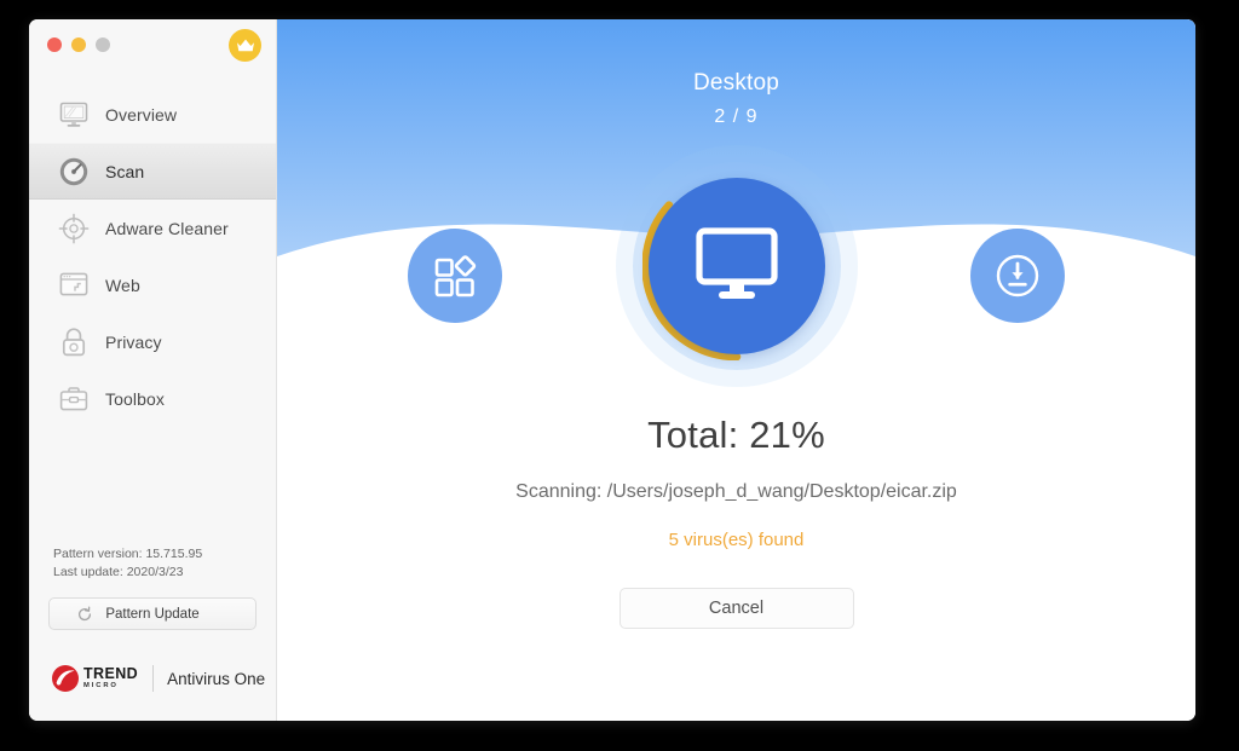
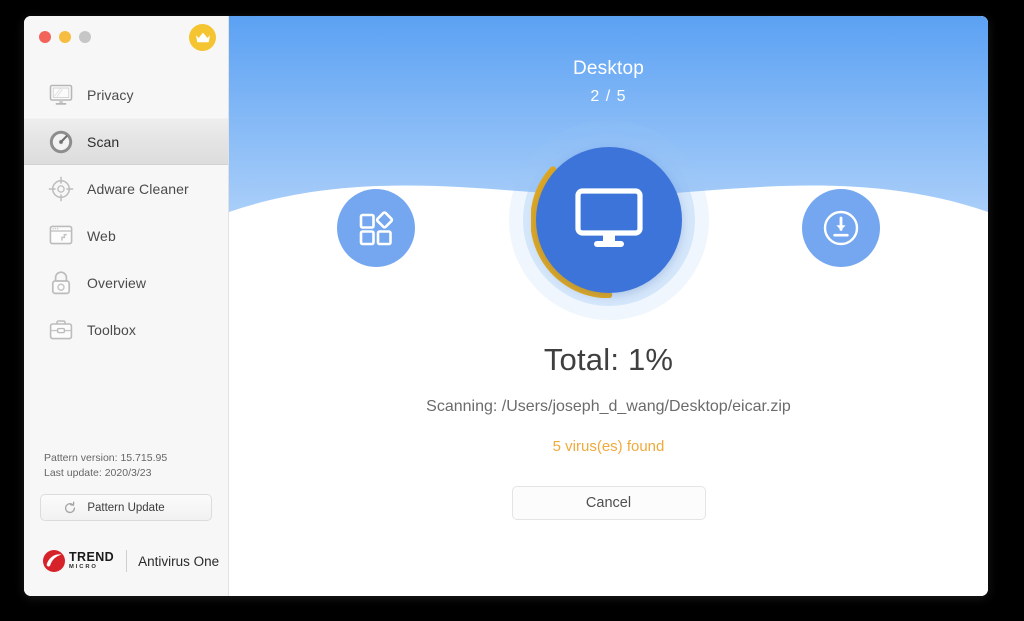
- Overview
+ Privacy
  Scan
  Adware Cleaner
  Web
- Privacy
+ Overview
  Toolbox
  Pattern version: 15.715.95
  Last update: 2020/3/23
  Pattern Update
  TREND
  Antivirus One
  Desktop
- 2 / 9
+ 2 / 5
- Total: 21%
+ Total: 1%
  Scanning: /Users/joseph_d_wang/Desktop/eicar.zip
  5 virus(es) found
  Cancel
